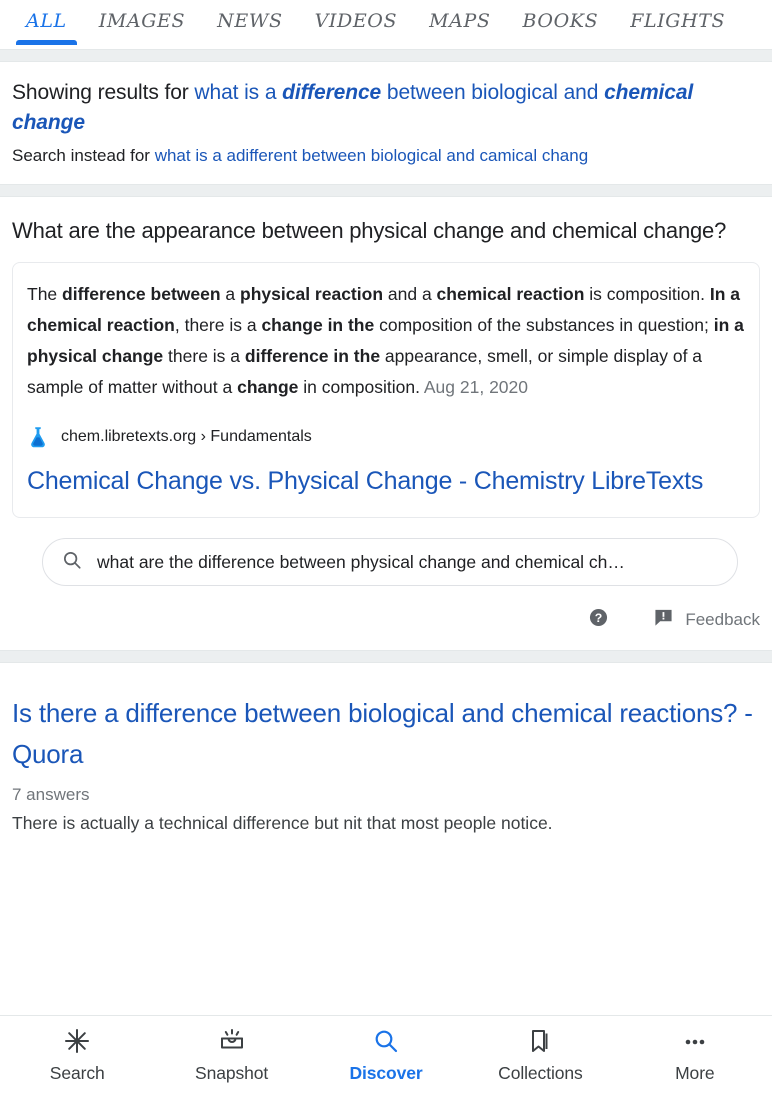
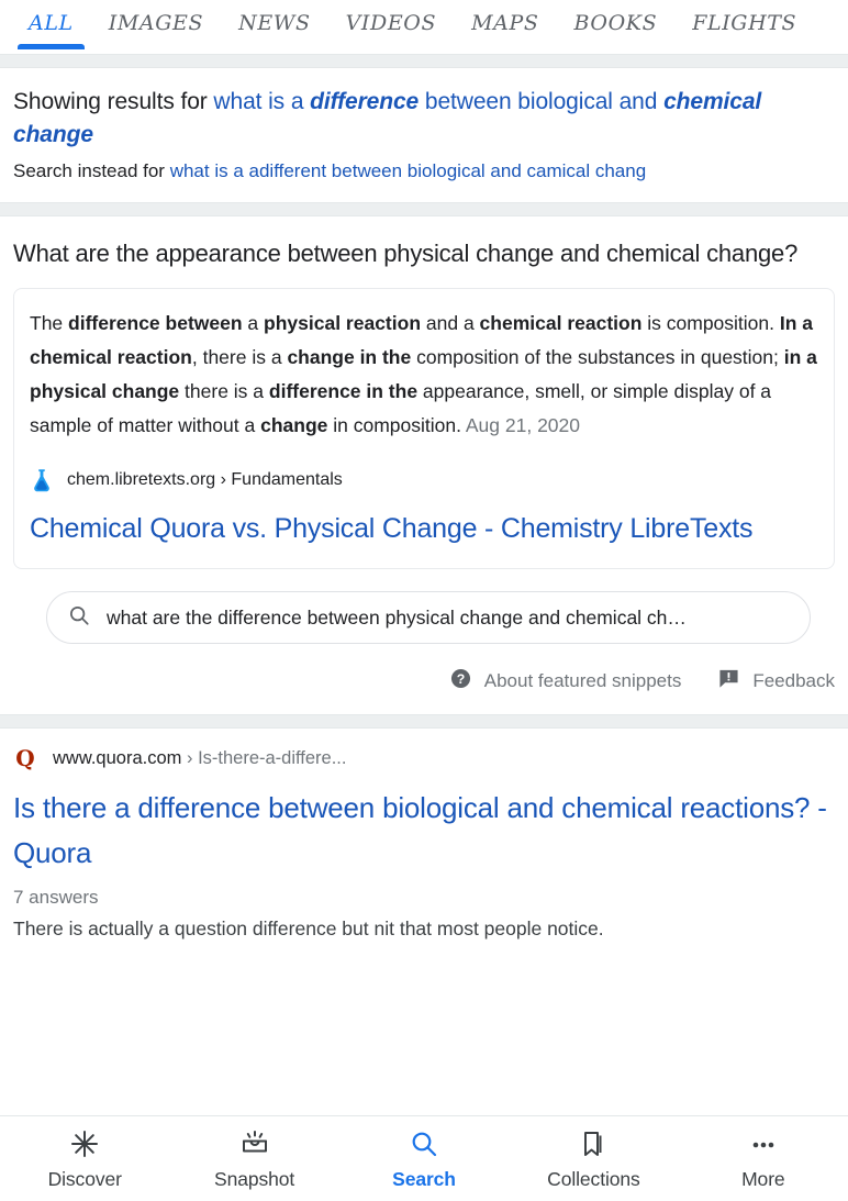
  ALL
  IMAGES
  NEWS
  VIDEOS
  MAPS
  BOOKS
  FLIGHTS
  Showing results for what is a difference between biological and chemical change
  Search instead for what is a adifferent between biological and camical chang
  What are the appearance between physical change and chemical change?
  The difference between a physical reaction and a chemical reaction is composition. In a chemical reaction, there is a change in the composition of the substances in question; in a physical change there is a difference in the appearance, smell, or simple display of a sample of matter without a change in composition. Aug 21, 2020
  chem.libretexts.org › Fundamentals
- Chemical Change vs. Physical Change - Chemistry LibreTexts
+ Chemical Quora vs. Physical Change - Chemistry LibreTexts
  what are the difference between physical change and chemical ch…
  ?
+ About featured snippets
  Feedback
+ Q
+ www.quora.com › Is-there-a-differe...
  Is there a difference between biological and chemical reactions? - Quora
  7 answers
- There is actually a technical difference but nit that most people notice.
+ There is actually a question difference but nit that most people notice.
- Search
+ Discover
  Snapshot
- Discover
+ Search
  Collections
  More
